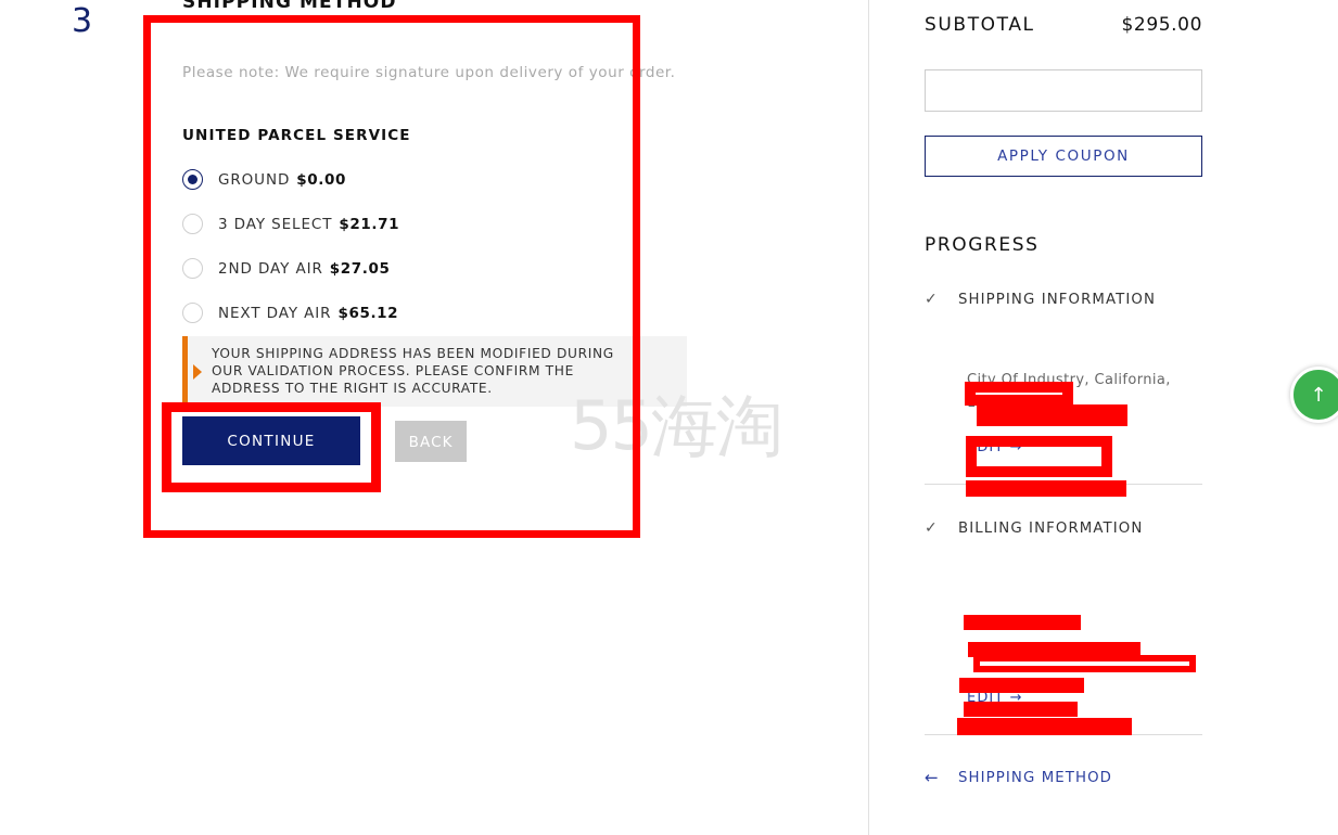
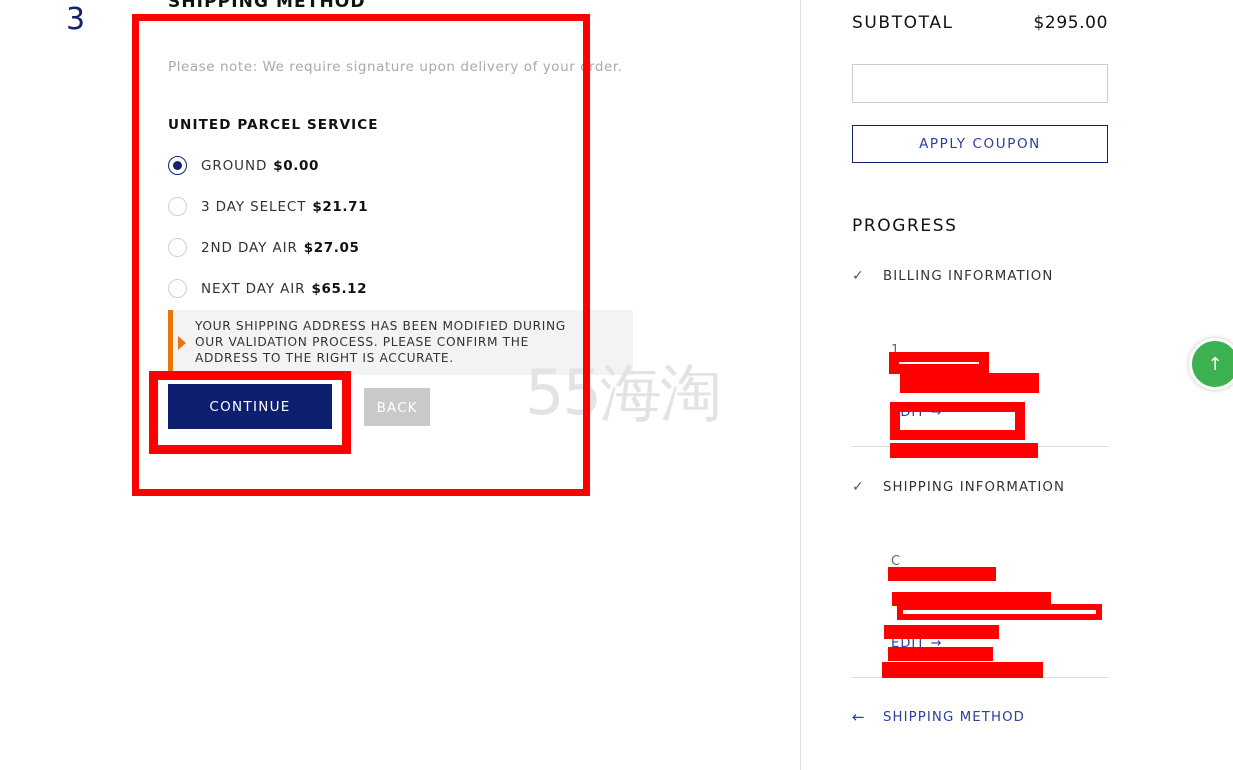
  3
  SHIPPING METHOD
  Please note: We require signature upon delivery of your order.
  UNITED PARCEL SERVICE
  GROUND
  $0.00
  3 DAY SELECT
  $21.71
  2ND DAY AIR
  $27.05
  NEXT DAY AIR
  $65.12
  YOUR SHIPPING ADDRESS HAS BEEN MODIFIED DURING OUR VALIDATION PROCESS. PLEASE CONFIRM THE ADDRESS TO THE RIGHT IS ACCURATE.
  CONTINUE BACK
  55海淘
  SUBTOTAL
  $295.00
  APPLY COUPON
  PROGRESS
  ✓
- SHIPPING INFORMATION
+ BILLING INFORMATION
- City Of Industry, California,
  1
  EDIT →
  ✓
- BILLING INFORMATION
+ SHIPPING INFORMATION
+ C
  EDIT →
  ←
  SHIPPING METHOD
  ↑
